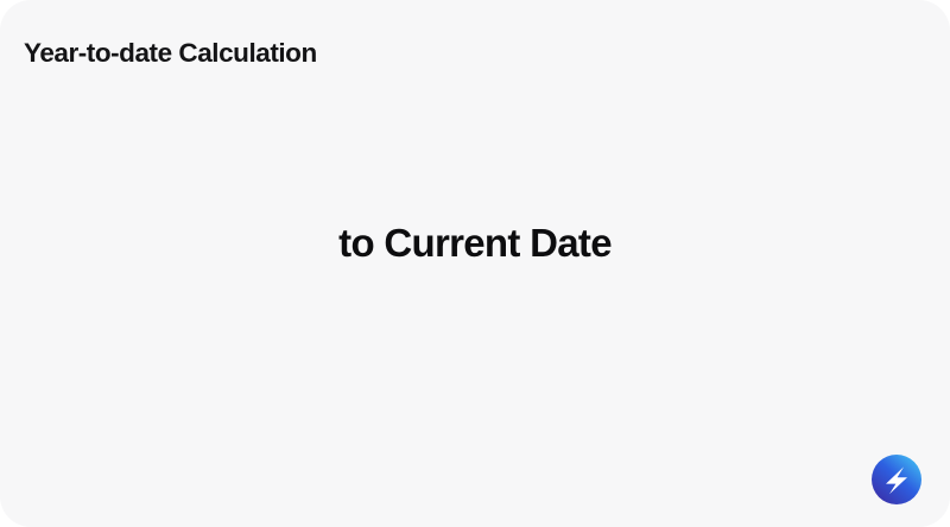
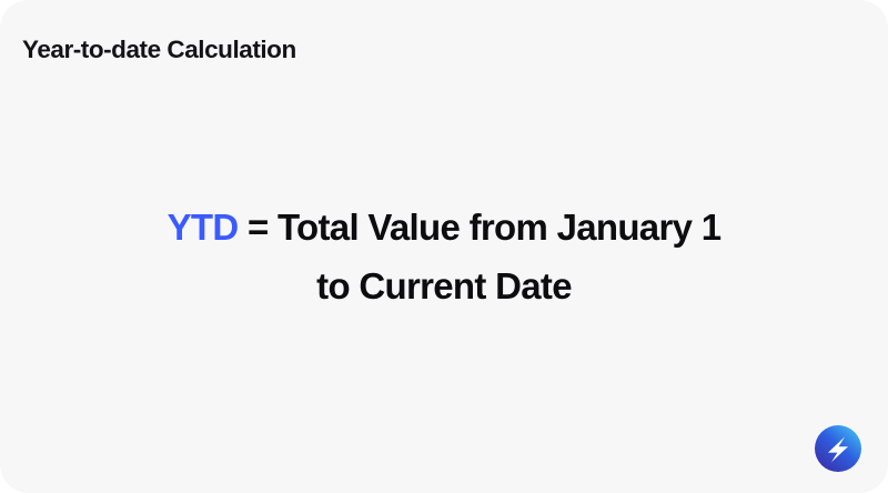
  Year-to-date Calculation
+ YTD = Total Value from January 1
  to Current Date
